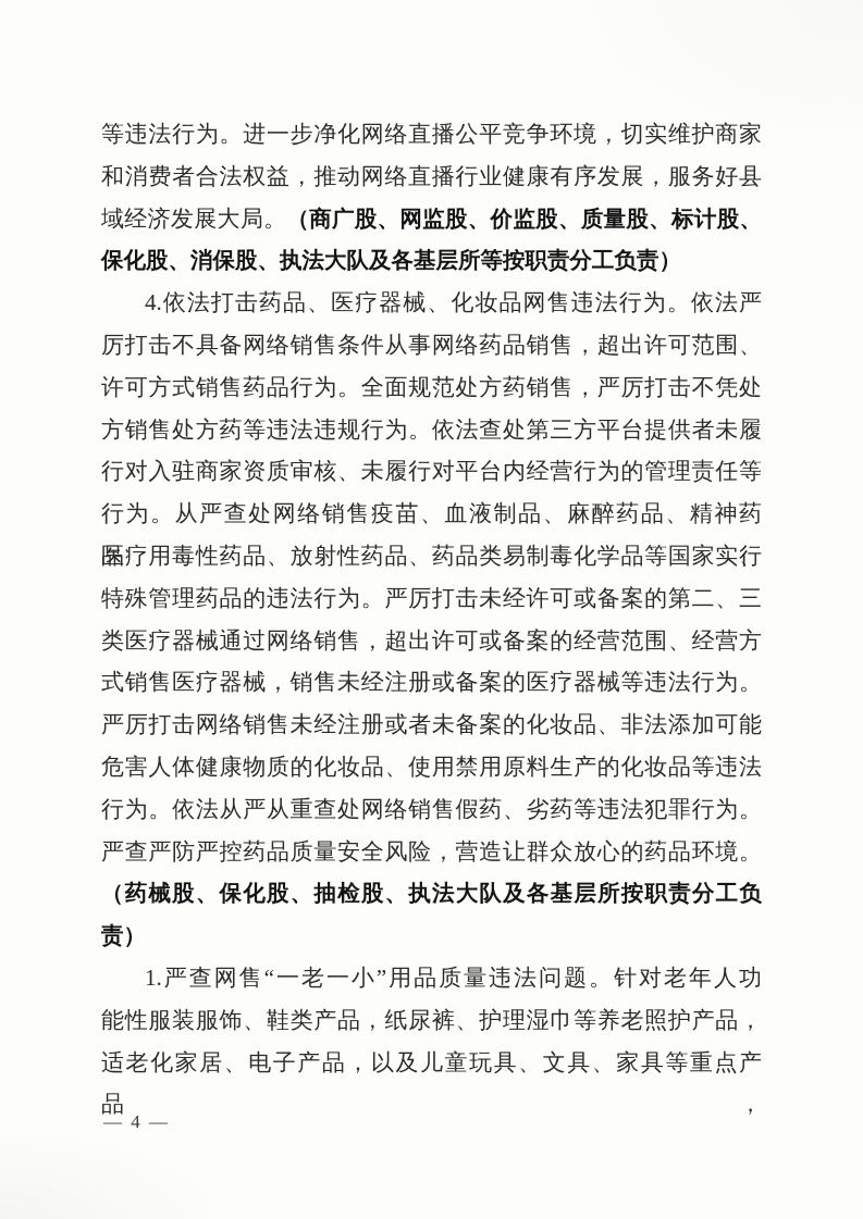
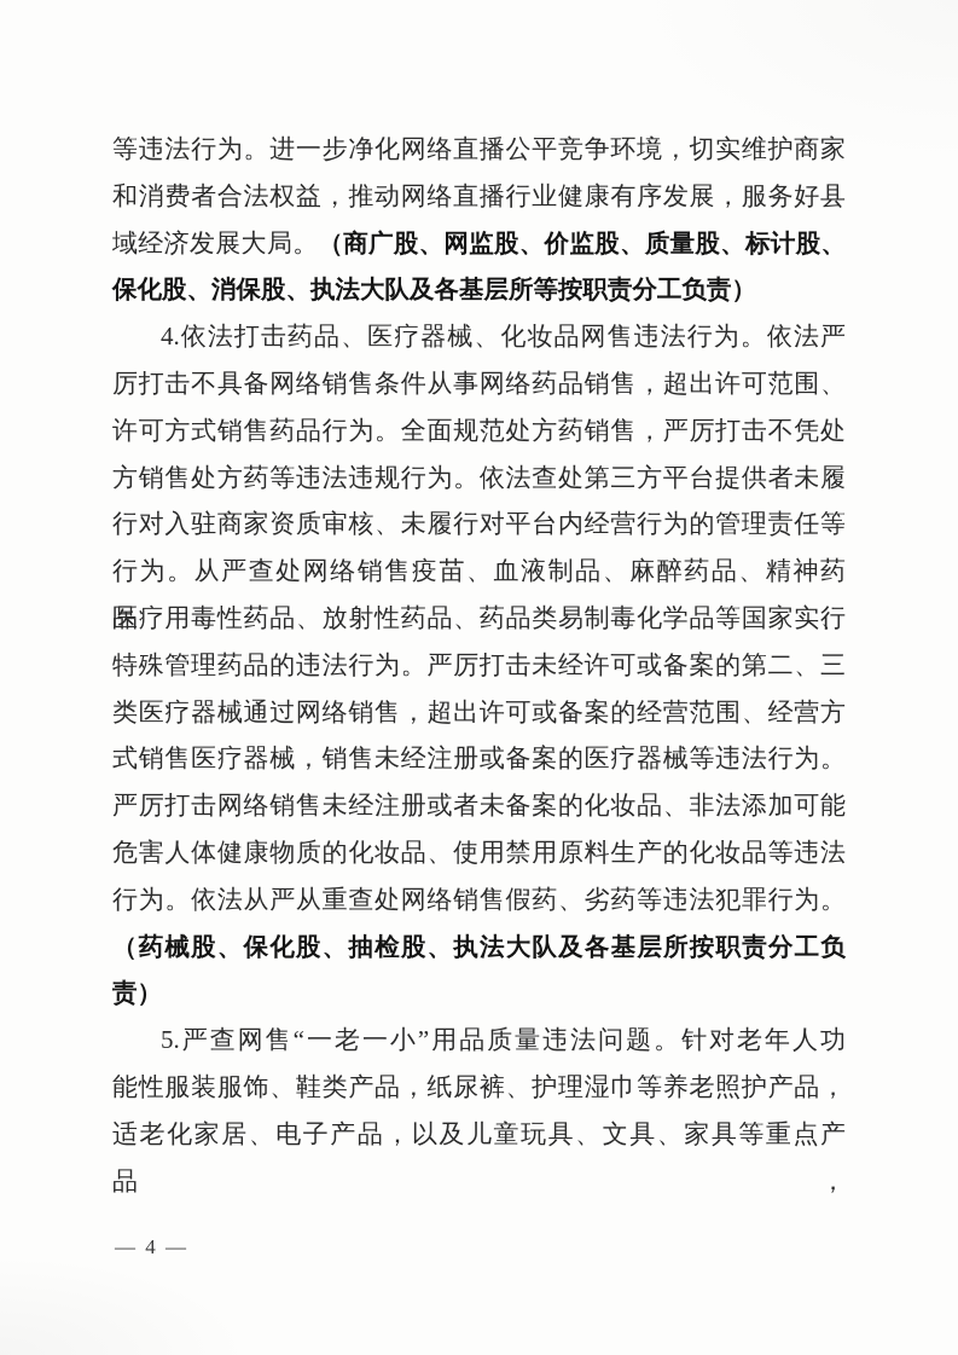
  等违法行为。进一步净化网络直播公平竞争环境，切实维护商家
  和消费者合法权益，推动网络直播行业健康有序发展，服务好县
  域经济发展大局。（商广股、网监股、价监股、质量股、标计股、
  保化股、消保股、执法大队及各基层所等按职责分工负责）
  4.依法打击药品、医疗器械、化妆品网售违法行为。依法严
  厉打击不具备网络销售条件从事网络药品销售，超出许可范围、
  许可方式销售药品行为。全面规范处方药销售，严厉打击不凭处
  方销售处方药等违法违规行为。依法查处第三方平台提供者未履
  行对入驻商家资质审核、未履行对平台内经营行为的管理责任等
  行为。从严查处网络销售疫苗、血液制品、麻醉药品、精神药品、
  医疗用毒性药品、放射性药品、药品类易制毒化学品等国家实行
  特殊管理药品的违法行为。严厉打击未经许可或备案的第二、三
  类医疗器械通过网络销售，超出许可或备案的经营范围、经营方
  式销售医疗器械，销售未经注册或备案的医疗器械等违法行为。
  严厉打击网络销售未经注册或者未备案的化妆品、非法添加可能
  危害人体健康物质的化妆品、使用禁用原料生产的化妆品等违法
  行为。依法从严从重查处网络销售假药、劣药等违法犯罪行为。
- 严查严防严控药品质量安全风险，营造让群众放心的药品环境。
  （药械股、保化股、抽检股、执法大队及各基层所按职责分工负
  责）
- 1.严查网售“一老一小”用品质量违法问题。针对老年人功
+ 5.严查网售“一老一小”用品质量违法问题。针对老年人功
  能性服装服饰、鞋类产品，纸尿裤、护理湿巾等养老照护产品，
  适老化家居、电子产品，以及儿童玩具、文具、家具等重点产品，
  — 4 —
